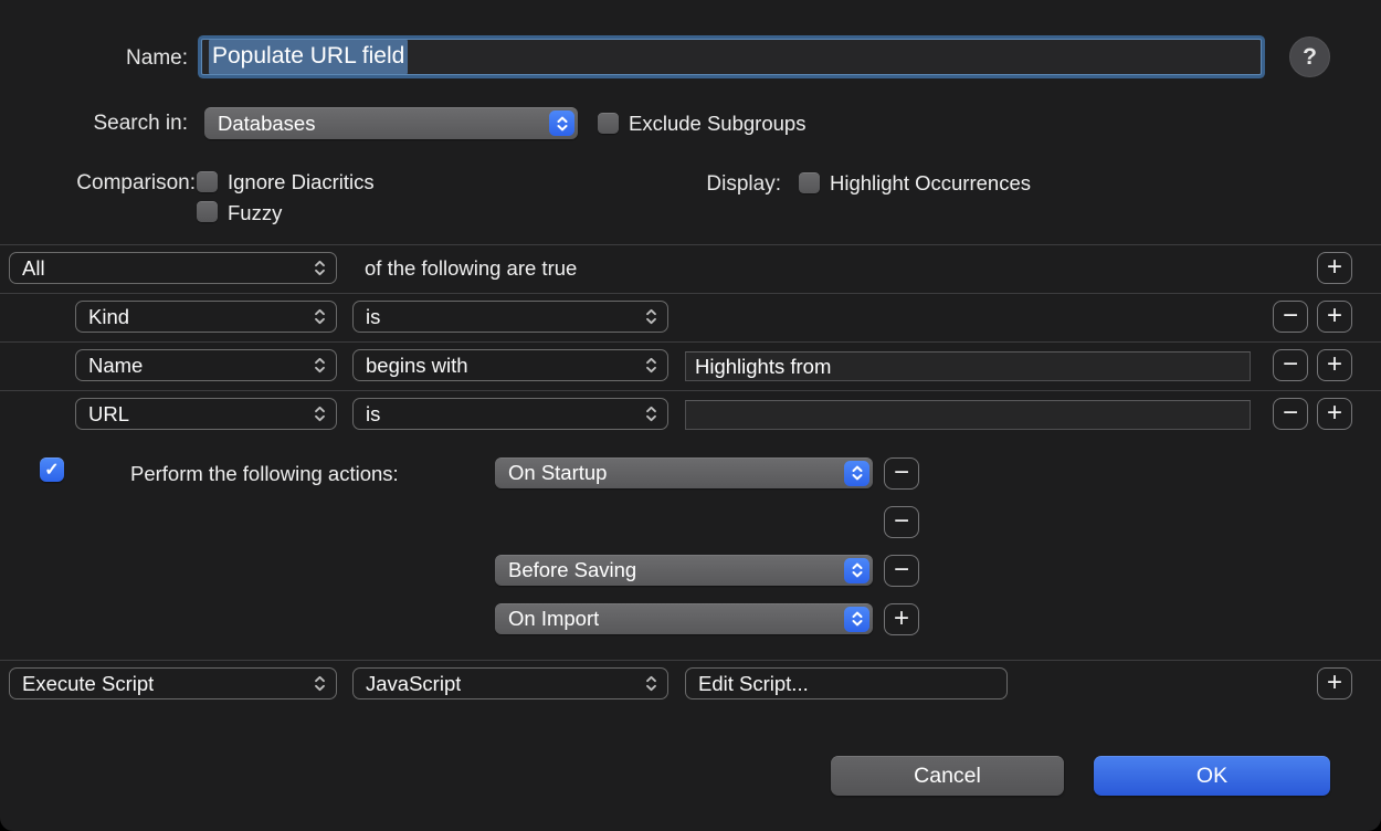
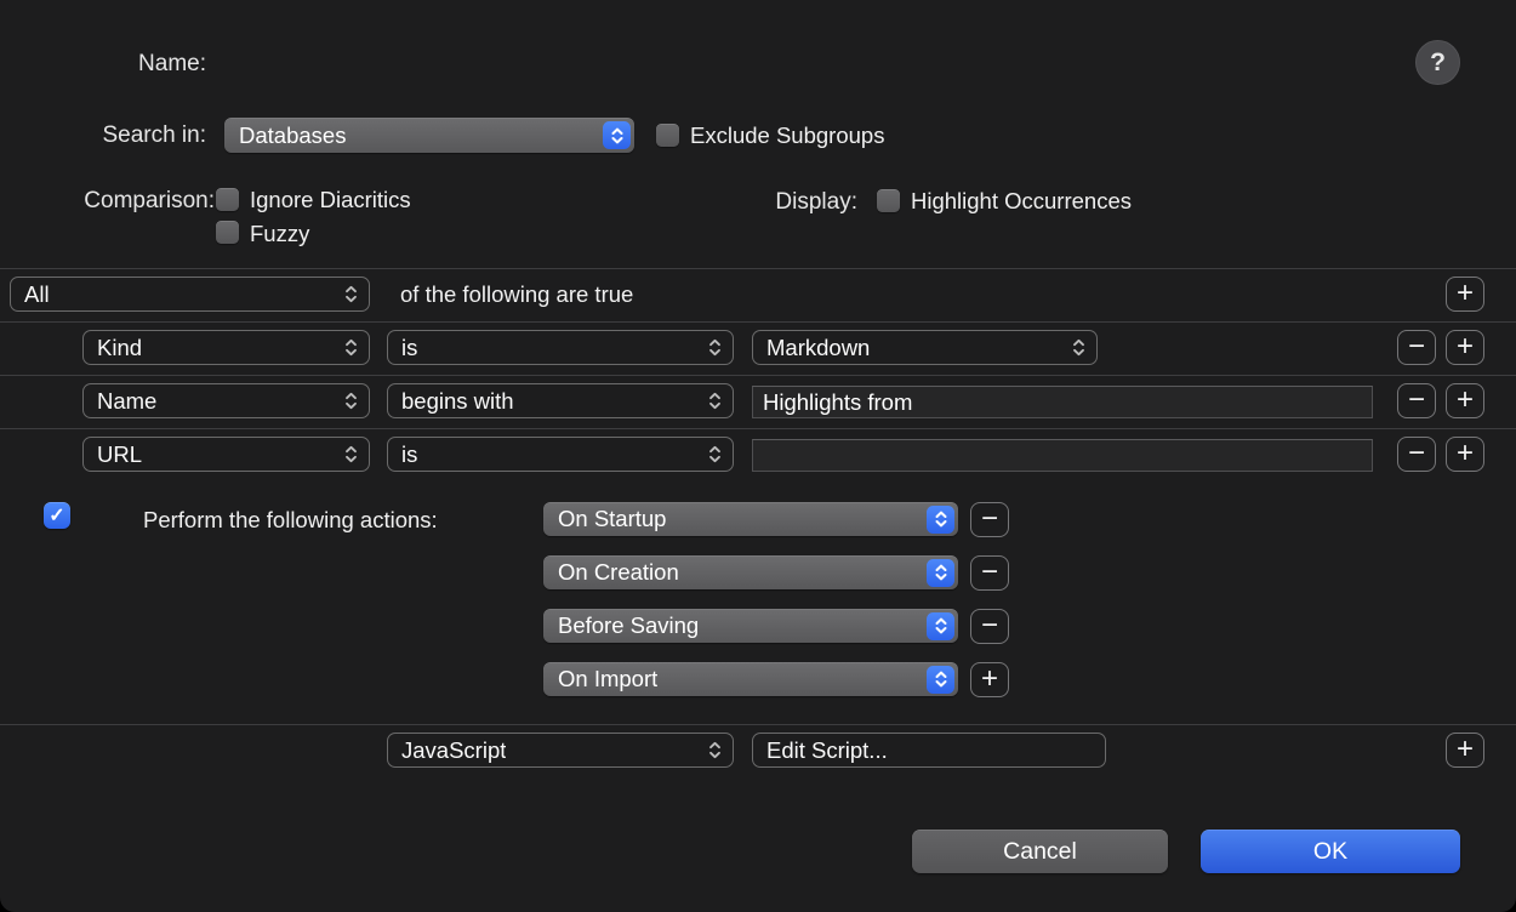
  Name:
- Populate URL field
  ?
  Search in:
  Databases
  Exclude Subgroups
  Comparison:
  Ignore Diacritics
  Fuzzy
  Display:
  Highlight Occurrences
  All
  of the following are true
  +
  Kind
  is
+ Markdown
  −
  +
  Name
  begins with
  Highlights from
  −
  +
  URL
  is
  −
  +
  ✓
  Perform the following actions:
  On Startup
  −
+ On Creation
  −
  Before Saving
  −
  On Import
  +
- Execute Script
  JavaScript
  Edit Script...
  +
  Cancel
  OK
